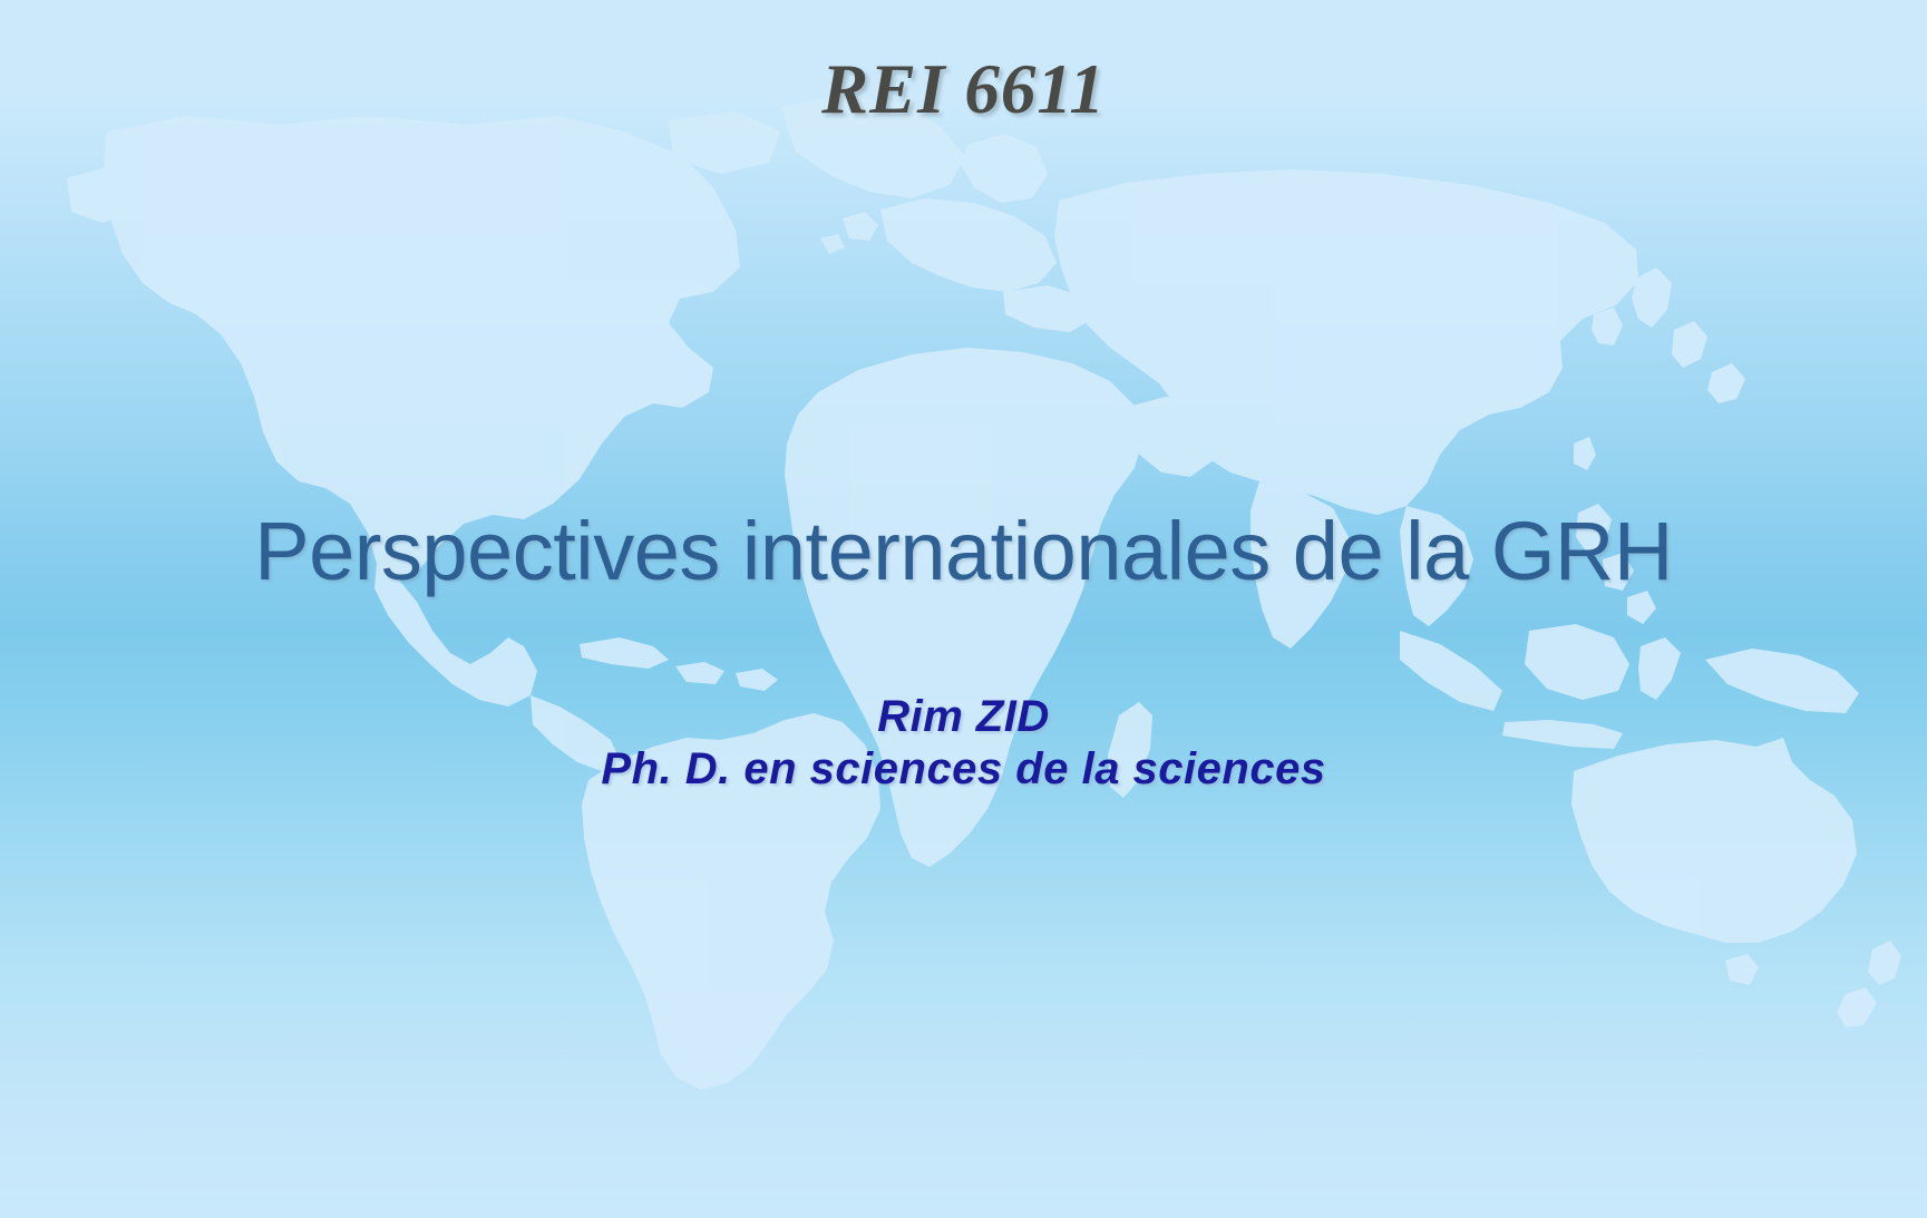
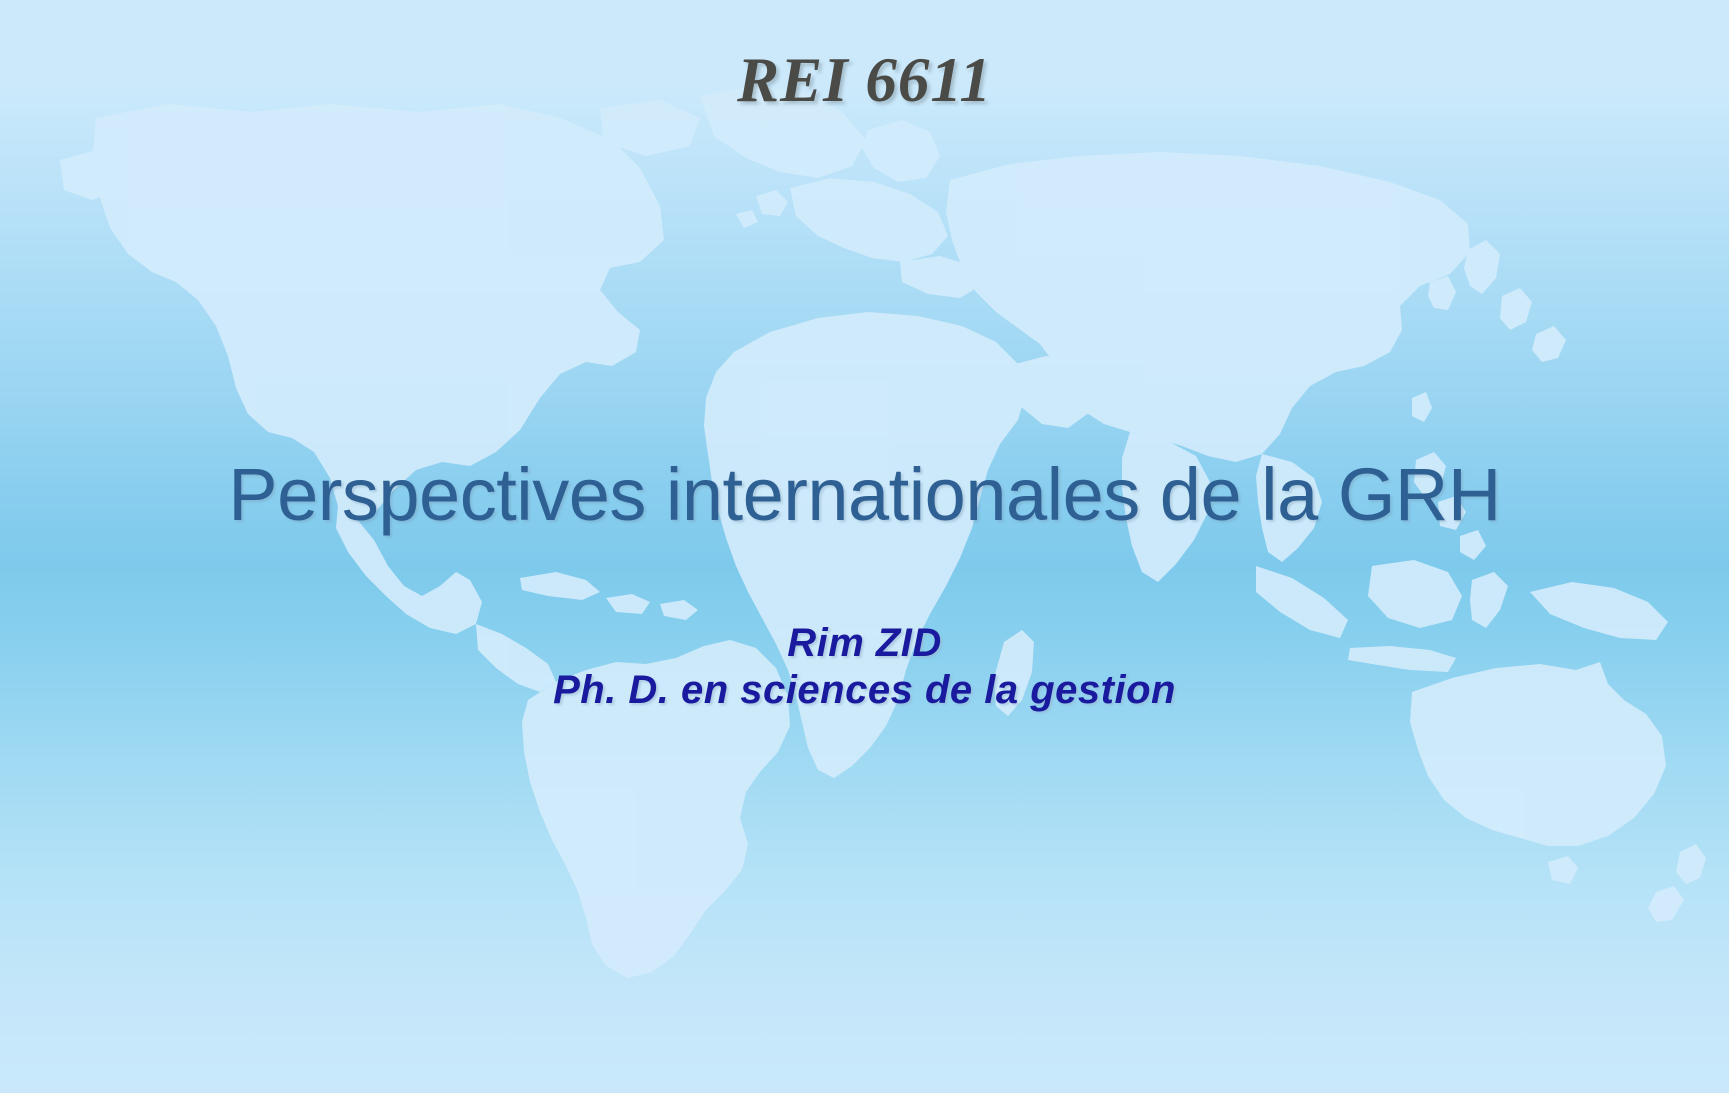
  REI 6611
  Perspectives internationales de la GRH
  Rim ZID
- Ph. D. en sciences de la sciences
+ Ph. D. en sciences de la gestion
